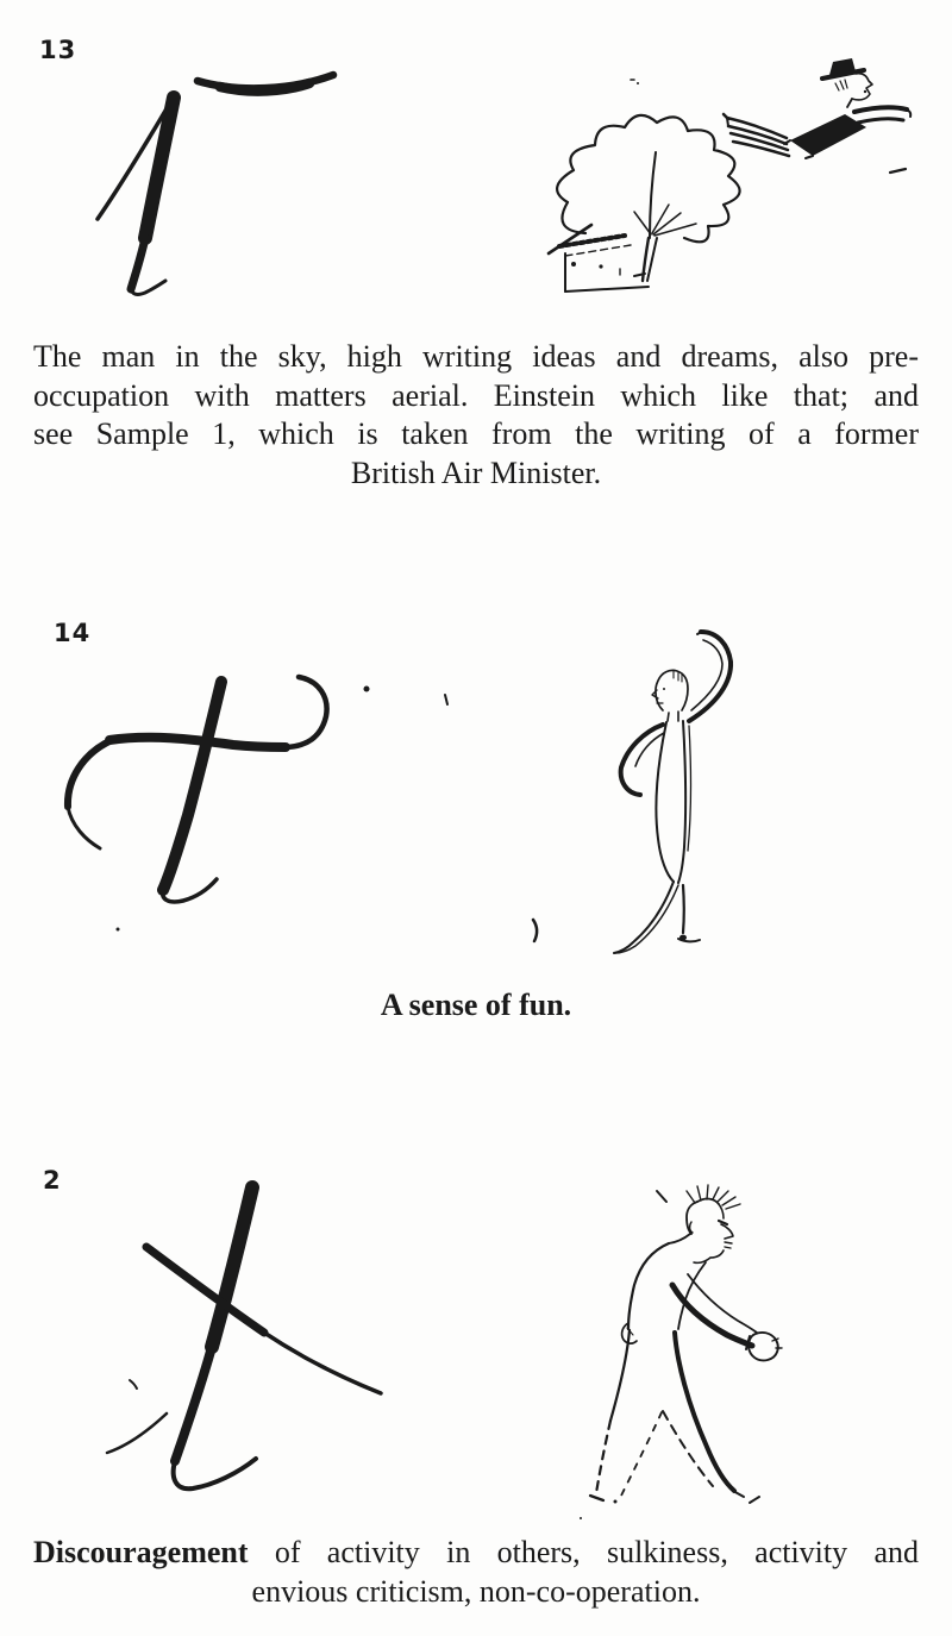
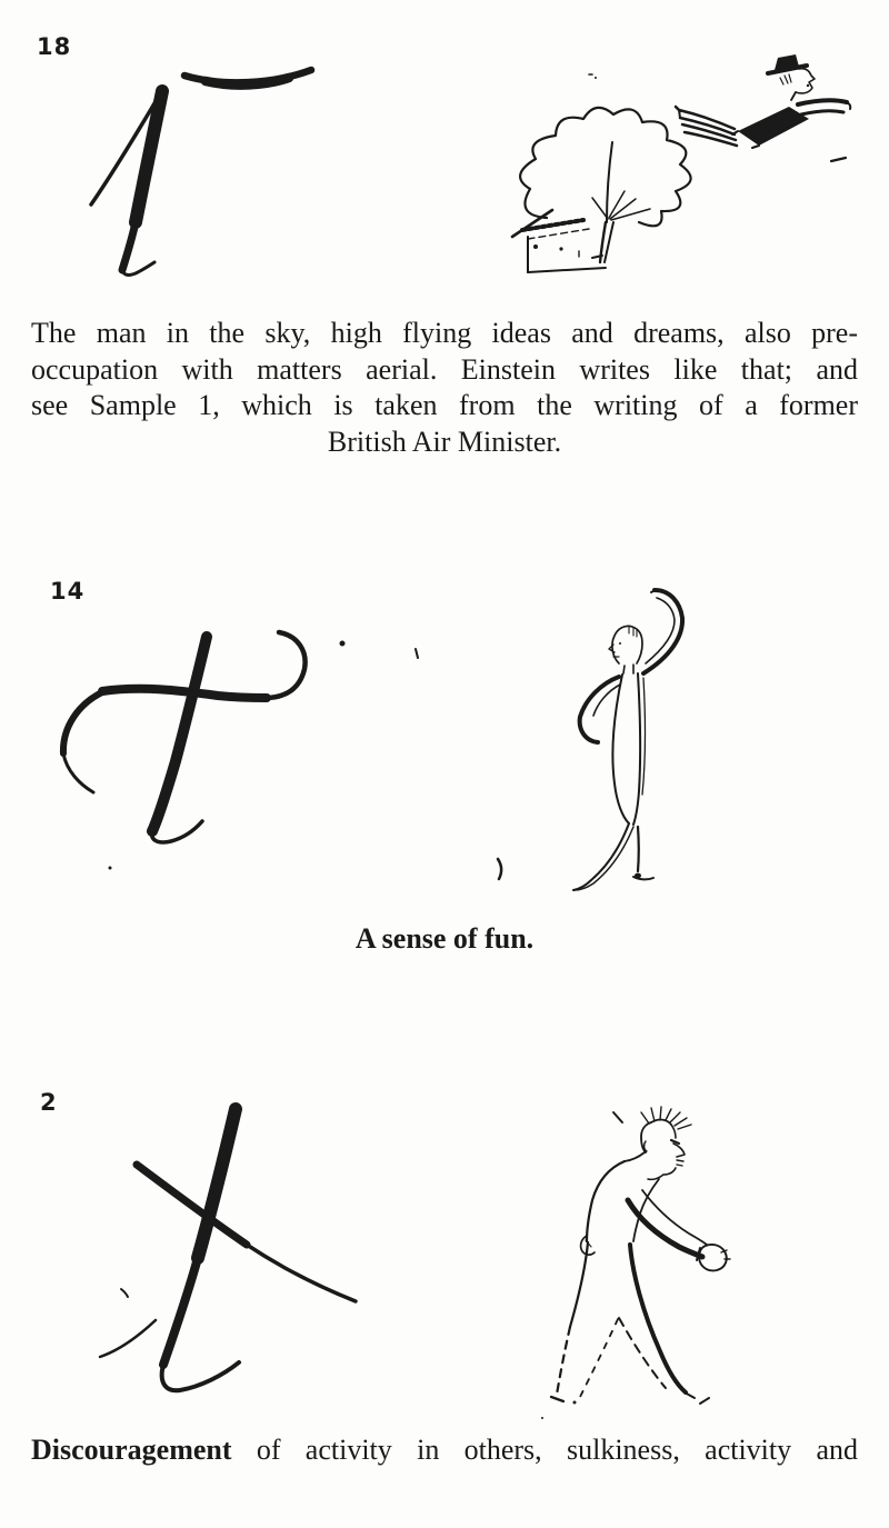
- 13
+ 18
- The man in the sky, high writing ideas and dreams, also pre-
+ The man in the sky, high flying ideas and dreams, also pre-
- occupation with matters aerial. Einstein which like that; and
+ occupation with matters aerial. Einstein writes like that; and
  see Sample 1, which is taken from the writing of a former
  British Air Minister.
  14
  A sense of fun.
  2
  Discouragement of activity in others, sulkiness, activity and
- envious criticism, non-co-operation.
